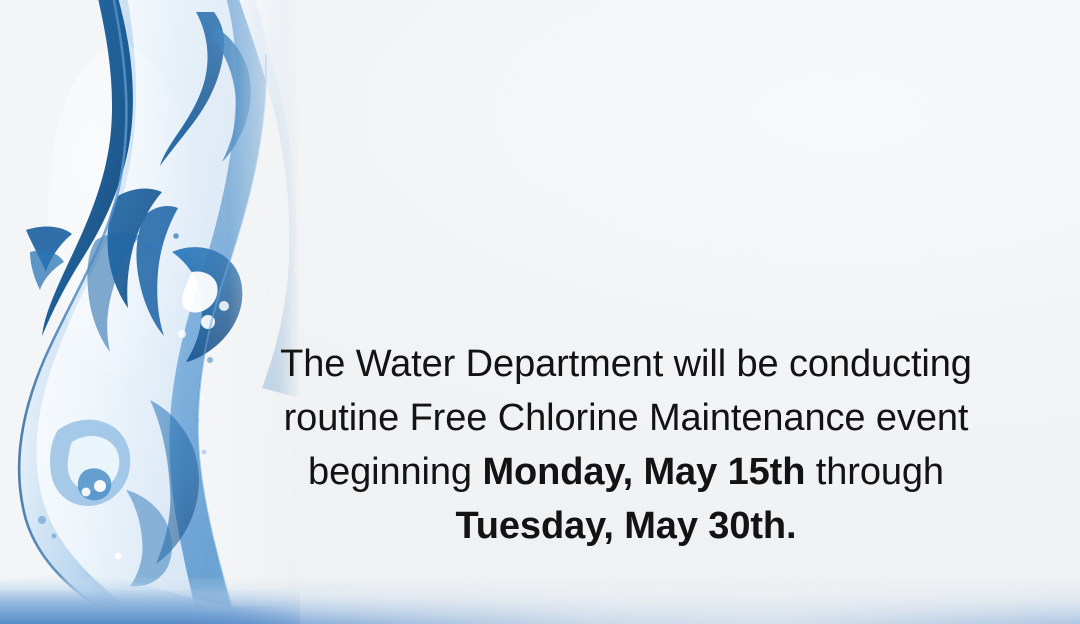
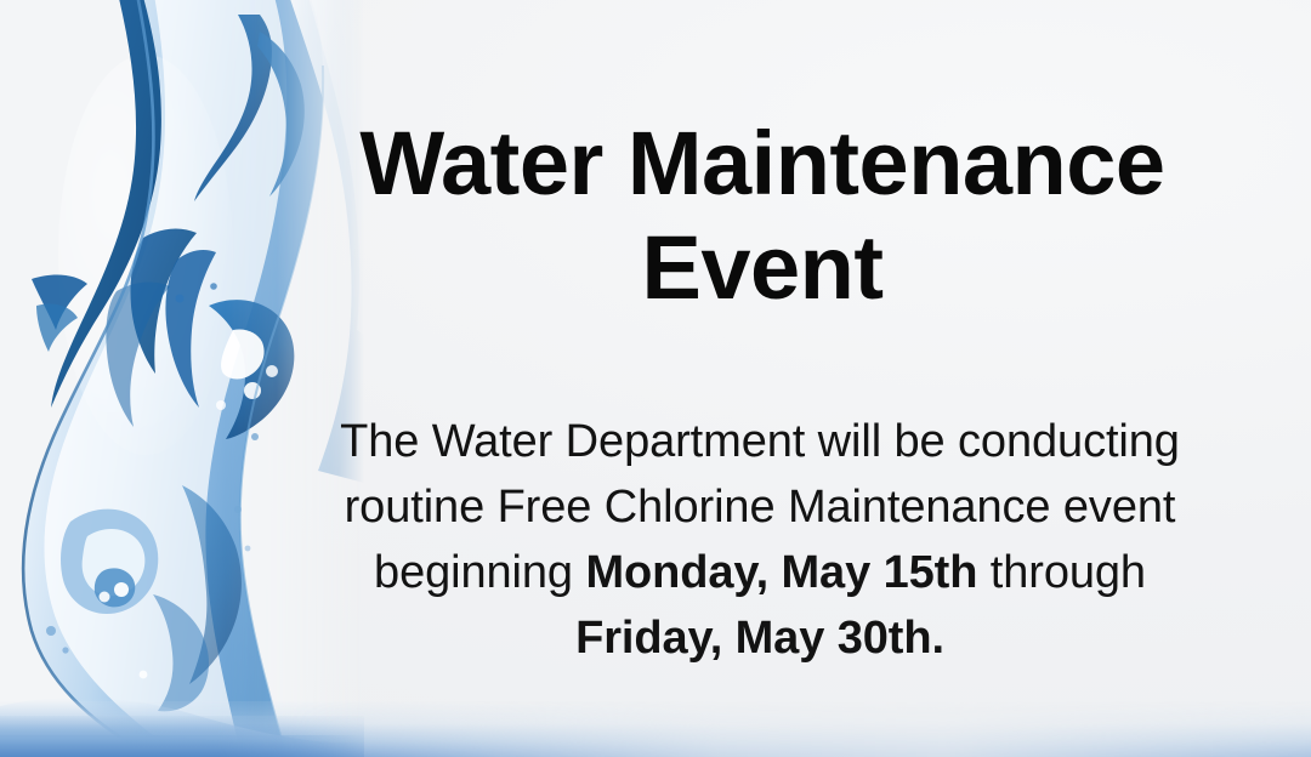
+ Water Maintenance Event
- The Water Department will be conducting routine Free Chlorine Maintenance event beginning Monday, May 15th through Tuesday, May 30th.
+ The Water Department will be conducting routine Free Chlorine Maintenance event beginning Monday, May 15th through Friday, May 30th.
